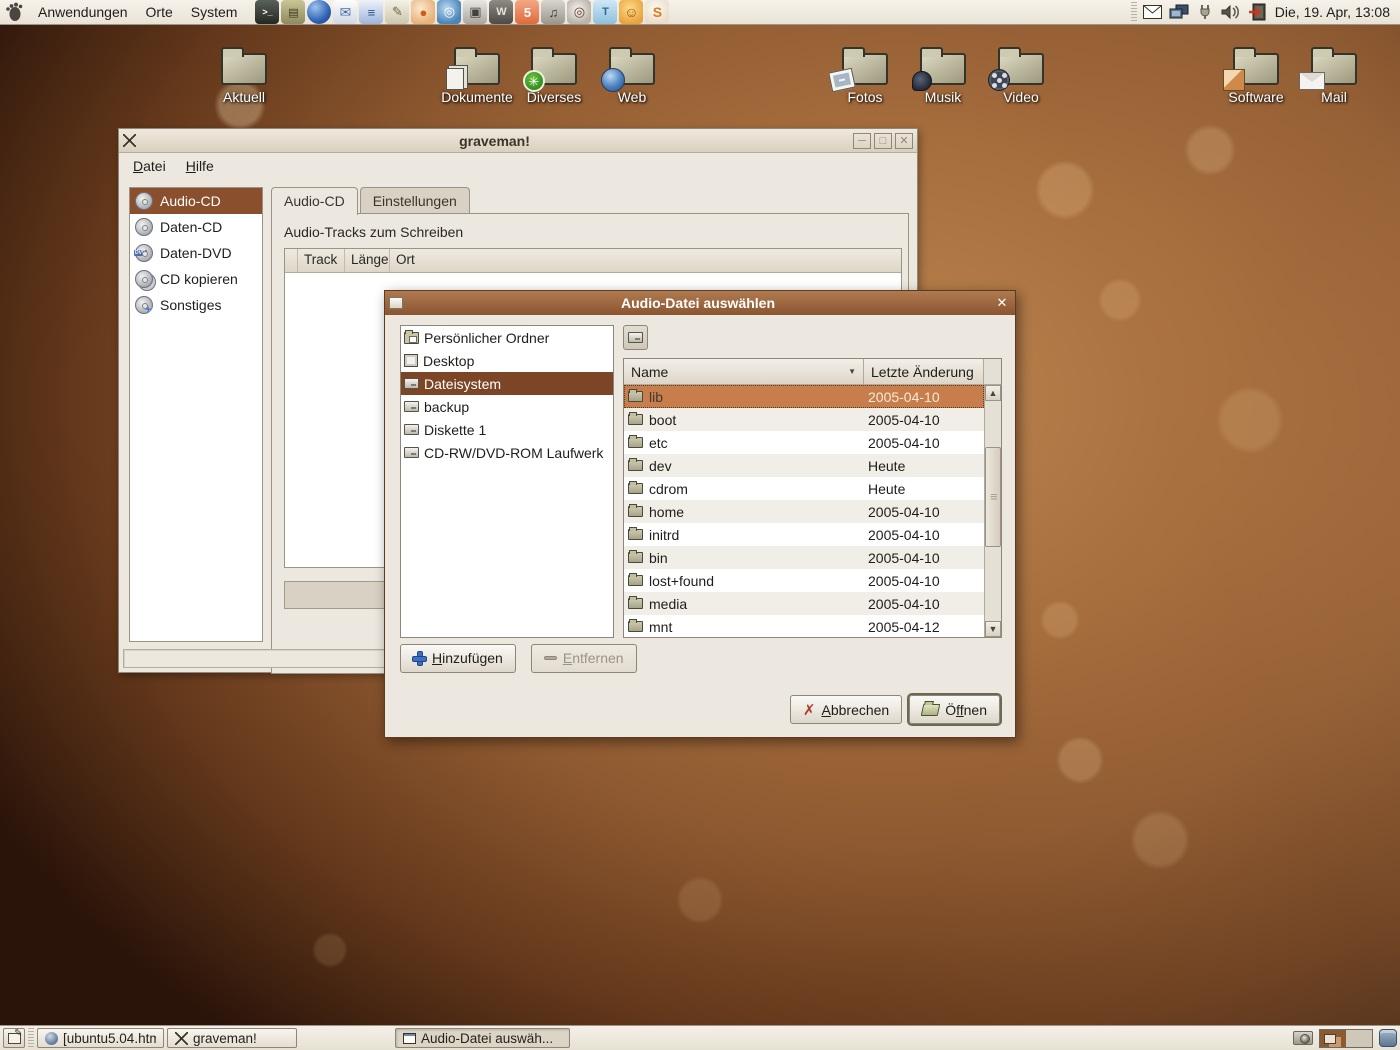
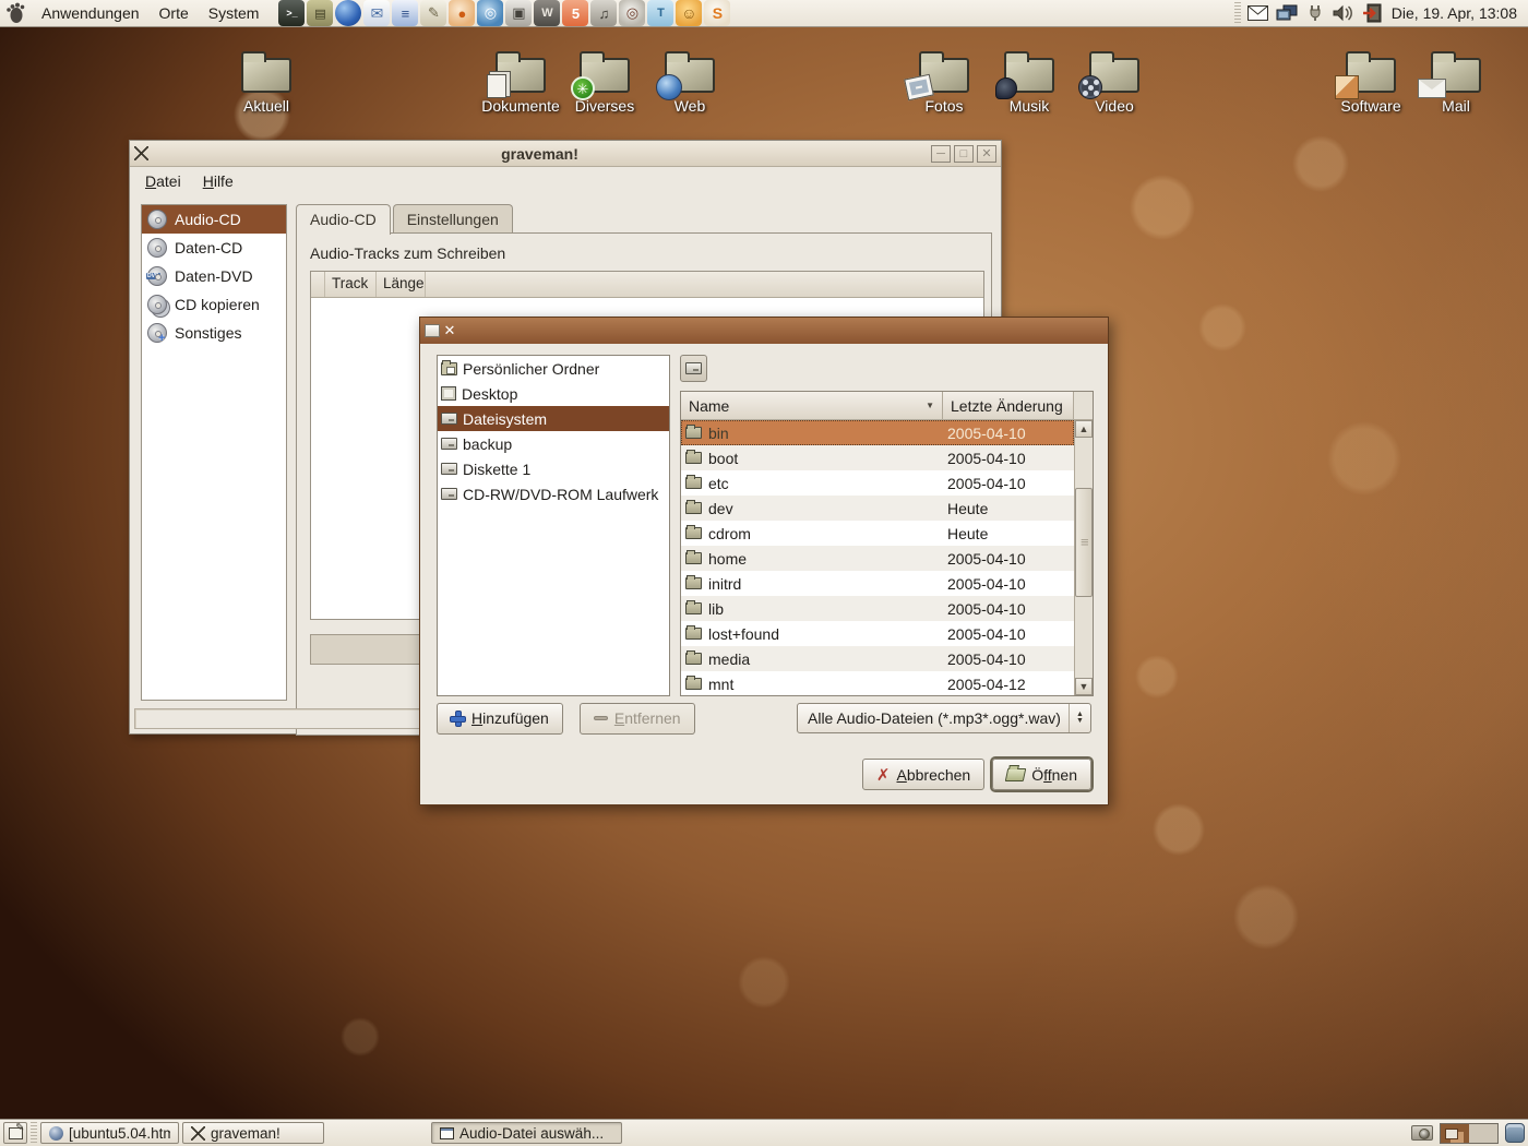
  Anwendungen
  Orte
  System
  >_
  ▤
  ✉
  ≡
  ✎
  ●
  ◎
  ▣
  W
  5
  ♫
  ◎
  T
  ☺
  S
  Die, 19. Apr, 13:08
  Aktuell
  Dokumente
  ✳
  Diverses
  Web
  Fotos
  Musik
  Video
  Software
  Mail
  graveman!
  ─
  □
  ✕
  Datei
  Hilfe
  Audio-CD
  Daten-CD
  Daten-DVD
  CD kopieren
  Sonstiges
  Audio-CD
  Einstellungen
  Audio-Tracks zum Schreiben
  Track
  Länge
- Ort
- Audio-Datei auswählen
  ✕
  Persönlicher Ordner
  Desktop
  Dateisystem
  backup
  Diskette 1
  CD-RW/DVD-ROM Laufwerk
  Name
  ▼
  Letzte Änderung
- lib
+ bin
  2005-04-10
  boot
  2005-04-10
  etc
  2005-04-10
  dev
  Heute
  cdrom
  Heute
  home
  2005-04-10
  initrd
  2005-04-10
- bin
+ lib
  2005-04-10
  lost+found
  2005-04-10
  media
  2005-04-10
  mnt
  2005-04-12
  ▲
  ▼
  Hinzufügen
  Entfernen
+ Alle Audio-Dateien (*.mp3*.ogg*.wav)
  ✗
  Abbrechen
  Öffnen
  [ubuntu5.04.htm
  graveman!
  Audio-Datei auswäh...
